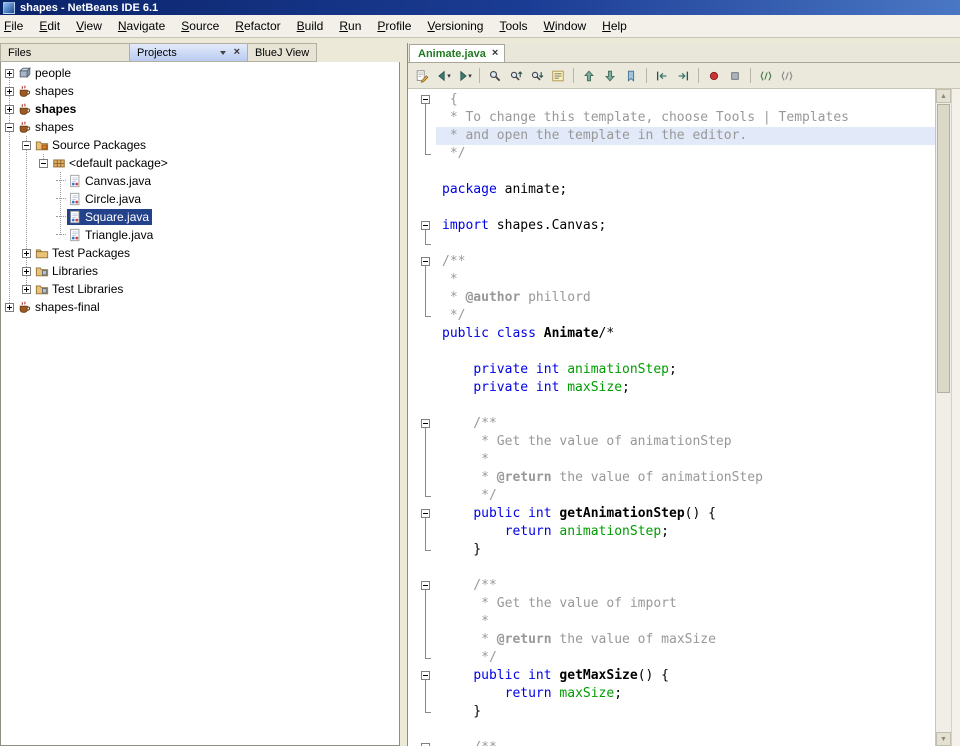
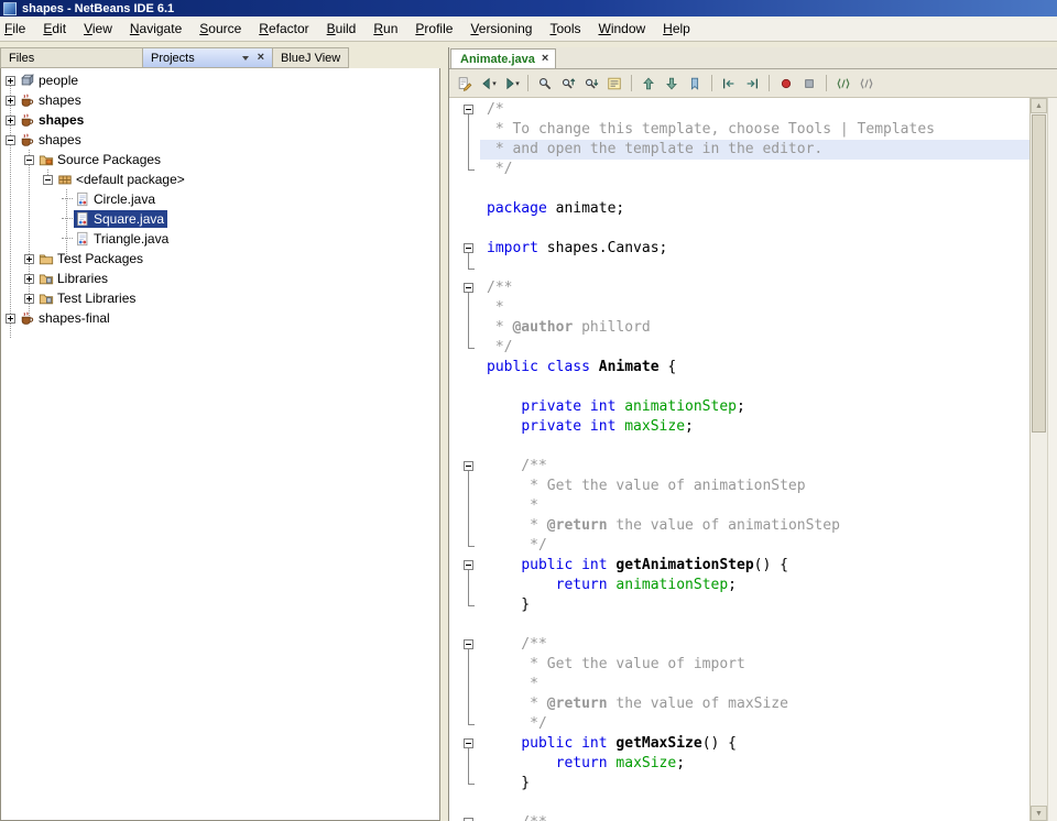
  shapes - NetBeans IDE 6.1
  File
  Edit
  View
  Navigate
  Source
  Refactor
  Build
  Run
  Profile
  Versioning
  Tools
  Window
  Help
  Files
  Projects
  ×
  BlueJ View
  people
  shapes
  shapes
  shapes
  Source Packages
  <default package>
- Canvas.java
  Circle.java
  Square.java
  Triangle.java
  Test Packages
  Libraries
  Test Libraries
  shapes-final
  Animate.java
  ×
- {
+ /*
  * To change this template, choose Tools | Templates
  * and open the template in the editor.
  */
  package animate;
  import shapes.Canvas;
  /**
  *
  * @author phillord
  */
- public class Animate/*
+ public class Animate {
  private int animationStep;
  private int maxSize;
  /**
  * Get the value of animationStep
  *
  * @return the value of animationStep
  */
  public int getAnimationStep() {
  return animationStep;
  }
  /**
  * Get the value of import
  *
  * @return the value of maxSize
  */
  public int getMaxSize() {
  return maxSize;
  }
